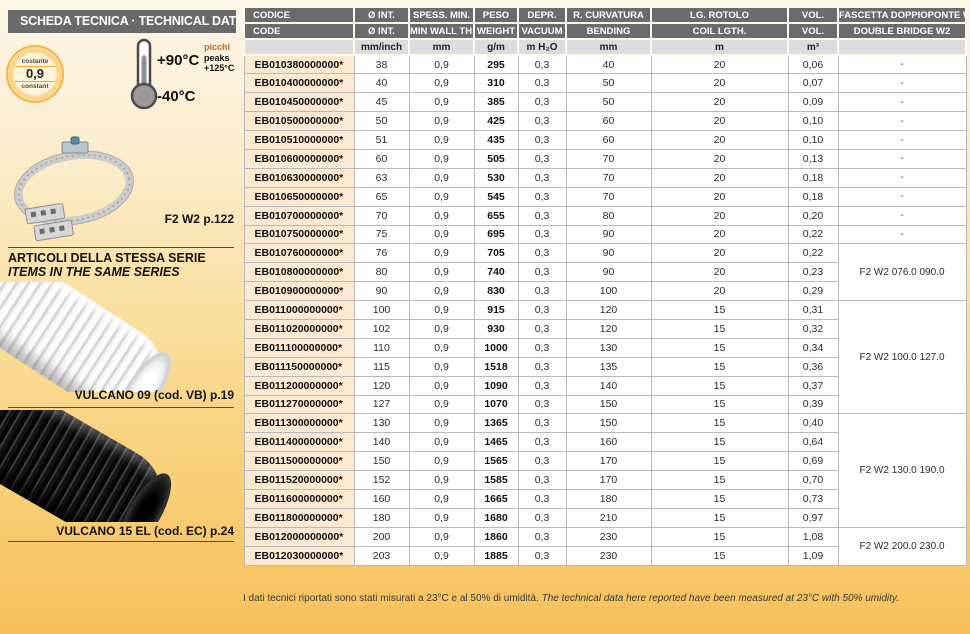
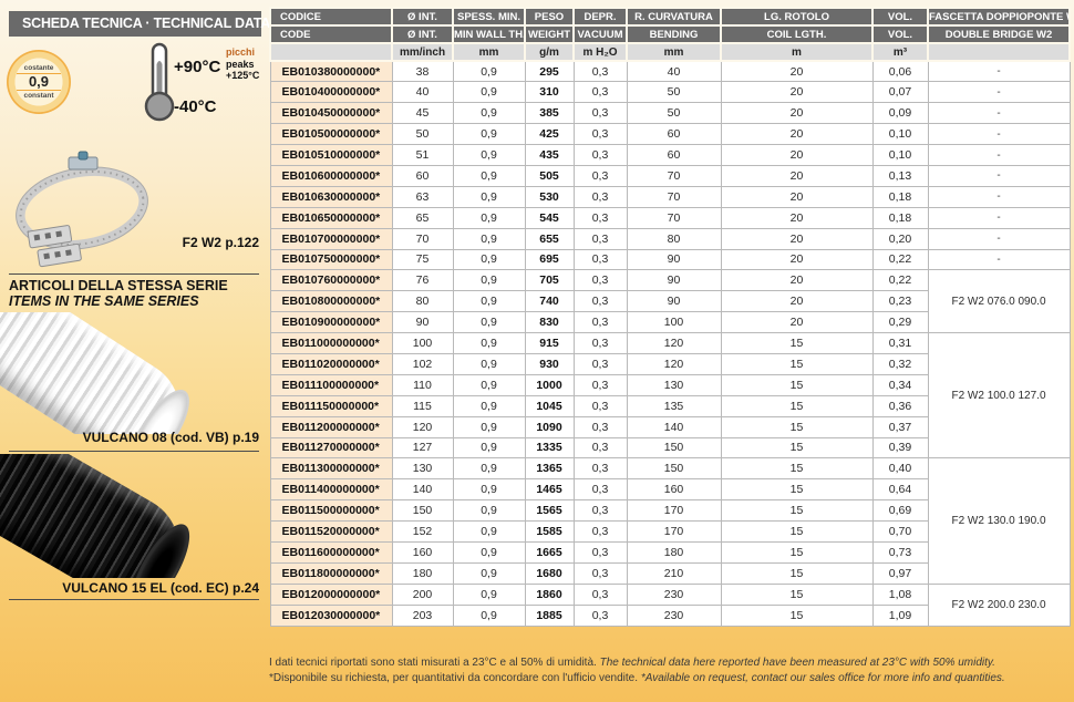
  SCHEDA TECNICA · TECHNICAL DATA
  0,9
  +90°C
  -40°C
  picchi
  peaks
  +125°C
  F2 W2 p.122
  ARTICOLI DELLA STESSA SERIE
  ITEMS IN THE SAME SERIES
- VULCANO 09 (cod. VB) p.19
+ VULCANO 08 (cod. VB) p.19
  VULCANO 15 EL (cod. EC) p.24
  CODICE	Ø INT.	SPESS. MIN.	PESO	DEPR.	R. CURVATURA	LG. ROTOLO	VOL.	FASCETTA DOPPIOPONTE
  CODE	Ø INT.	MIN WALL TH	WEIGHT	VACUUM	BENDING	COIL LGTH.	VOL.	DOUBLE BRIDGE W2
  	mm/inch	mm	g/m	m H₂O	mm	m	m³
  EB010380000000*	38	0,9	295	0,3	40	20	0,06	-
  EB010400000000*	40	0,9	310	0,3	50	20	0,07	-
  EB010450000000*	45	0,9	385	0,3	50	20	0,09	-
  EB010500000000*	50	0,9	425	0,3	60	20	0,10	-
  EB010510000000*	51	0,9	435	0,3	60	20	0,10	-
  EB010600000000*	60	0,9	505	0,3	70	20	0,13	-
  EB010630000000*	63	0,9	530	0,3	70	20	0,18	-
  EB010650000000*	65	0,9	545	0,3	70	20	0,18	-
  EB010700000000*	70	0,9	655	0,3	80	20	0,20	-
  EB010750000000*	75	0,9	695	0,3	90	20	0,22	-
  EB010760000000*	76	0,9	705	0,3	90	20	0,22	F2 W2 076.0 090.0
  EB010800000000*	80	0,9	740	0,3	90	20	0,23
  EB010900000000*	90	0,9	830	0,3	100	20	0,29
  EB011000000000*	100	0,9	915	0,3	120	15	0,31	F2 W2 100.0 127.0
  EB011020000000*	102	0,9	930	0,3	120	15	0,32
  EB011100000000*	110	0,9	1000	0,3	130	15	0,34
- EB011150000000*	115	0,9	1518	0,3	135	15	0,36
+ EB011150000000*	115	0,9	1045	0,3	135	15	0,36
  EB011200000000*	120	0,9	1090	0,3	140	15	0,37
- EB011270000000*	127	0,9	1070	0,3	150	15	0,39
+ EB011270000000*	127	0,9	1335	0,3	150	15	0,39
  EB011300000000*	130	0,9	1365	0,3	150	15	0,40	F2 W2 130.0 190.0
  EB011400000000*	140	0,9	1465	0,3	160	15	0,64
  EB011500000000*	150	0,9	1565	0,3	170	15	0,69
  EB011520000000*	152	0,9	1585	0,3	170	15	0,70
  EB011600000000*	160	0,9	1665	0,3	180	15	0,73
  EB011800000000*	180	0,9	1680	0,3	210	15	0,97
  EB012000000000*	200	0,9	1860	0,3	230	15	1,08	F2 W2 200.0 230.0
  EB012030000000*	203	0,9	1885	0,3	230	15	1,09
  I dati tecnici riportati sono stati misurati a 23°C e al 50% di umidità. The technical data here reported have been measured at 23°C with 50% umidity.
+ *Disponibile su richiesta, per quantitativi da concordare con l'ufficio vendite. *Available on request, contact our sales office for more info and quantities.
